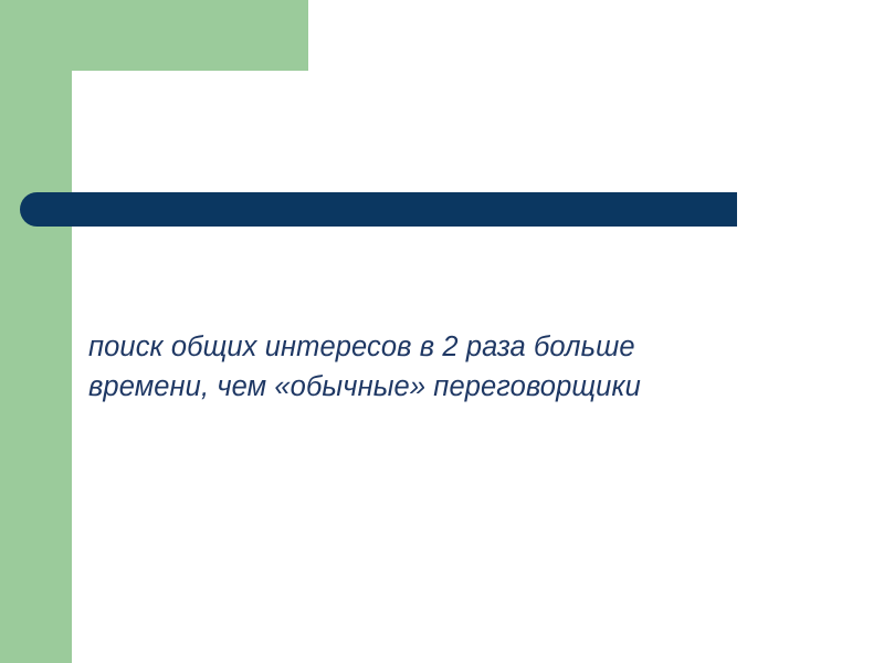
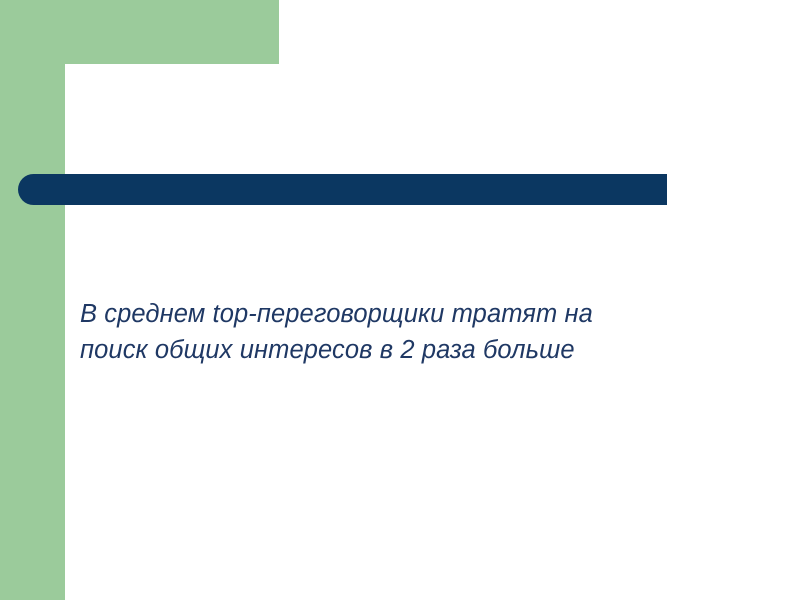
+ В среднем top-переговорщики тратят на
  поиск общих интересов в 2 раза больше
- времени, чем «обычные» переговорщики
